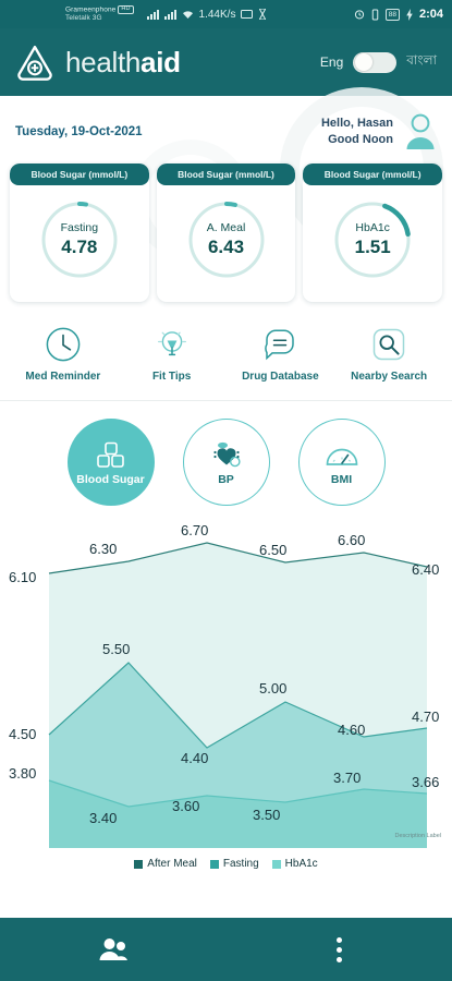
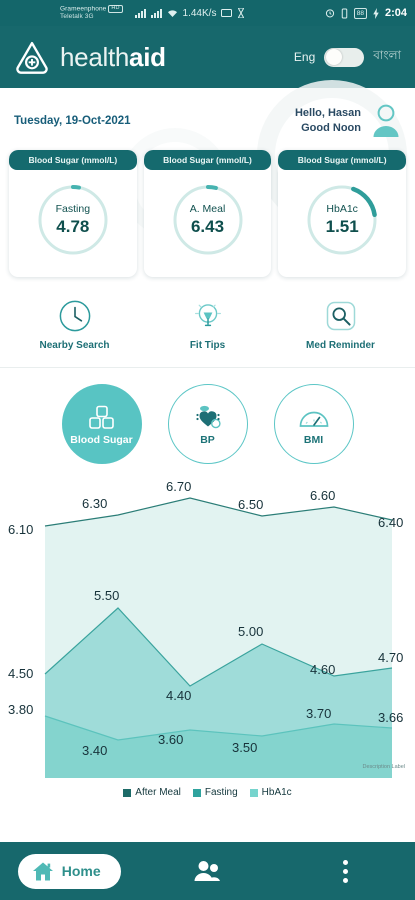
  1.44K/s
  2:04
  healthaid
  Eng
  বাংলা
  Tuesday, 19-Oct-2021
  Hello, Hasan
  Good Noon
  Blood Sugar (mmol/L)
  Fasting
  4.78
  Blood Sugar (mmol/L)
  A. Meal
  6.43
  Blood Sugar (mmol/L)
  HbA1c
  1.51
- Med Reminder
+ Nearby Search
  Fit Tips
- Drug Database
- Nearby Search
+ Med Reminder
  Blood Sugar
  BP
  BMI
  6.10
  6.30
  6.70
  6.50
  6.60
  6.40
  4.50
  5.50
  4.40
  5.00
  4.60
  4.70
  3.80
  3.40
  3.60
  3.50
  3.70
  3.66
  After Meal
  Fasting
  HbA1c
+ Home
